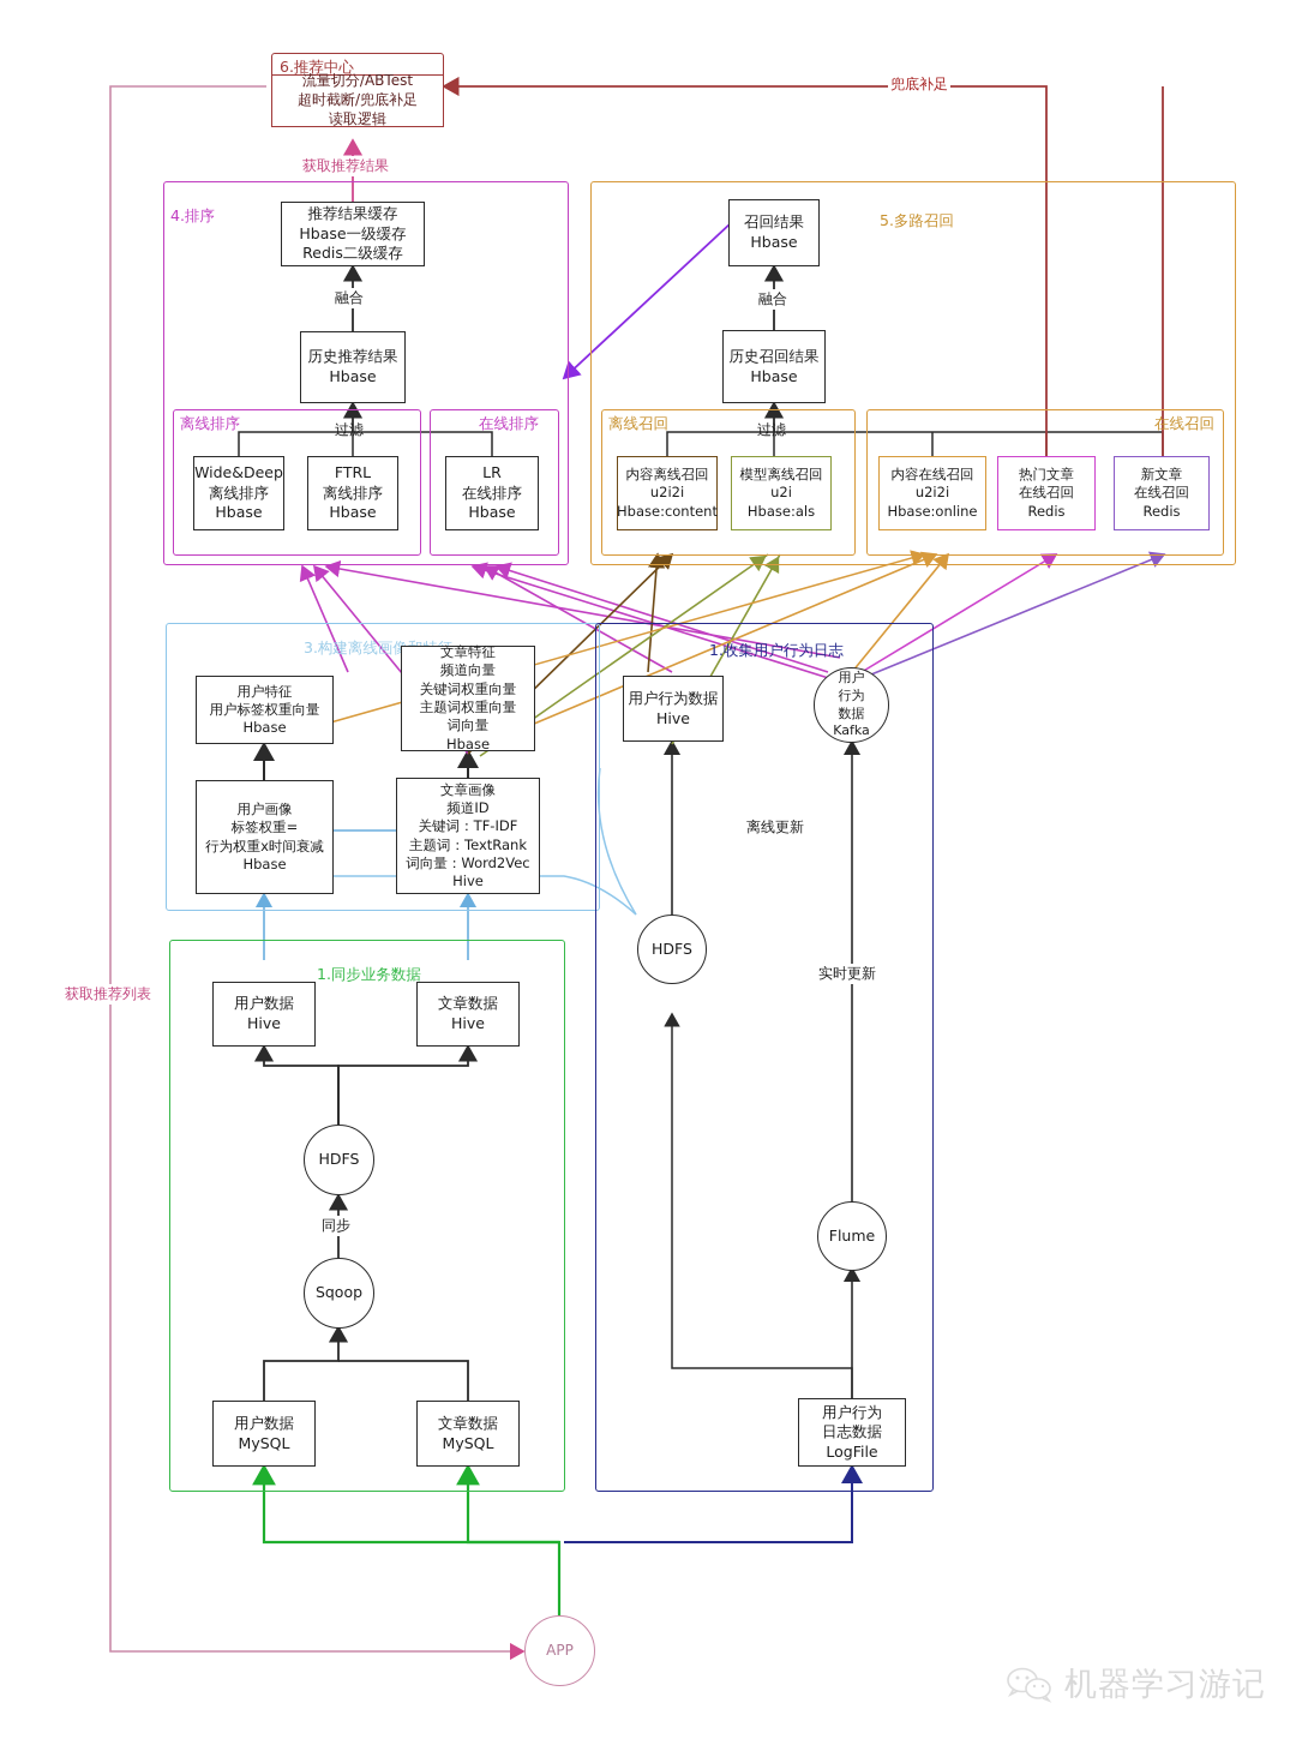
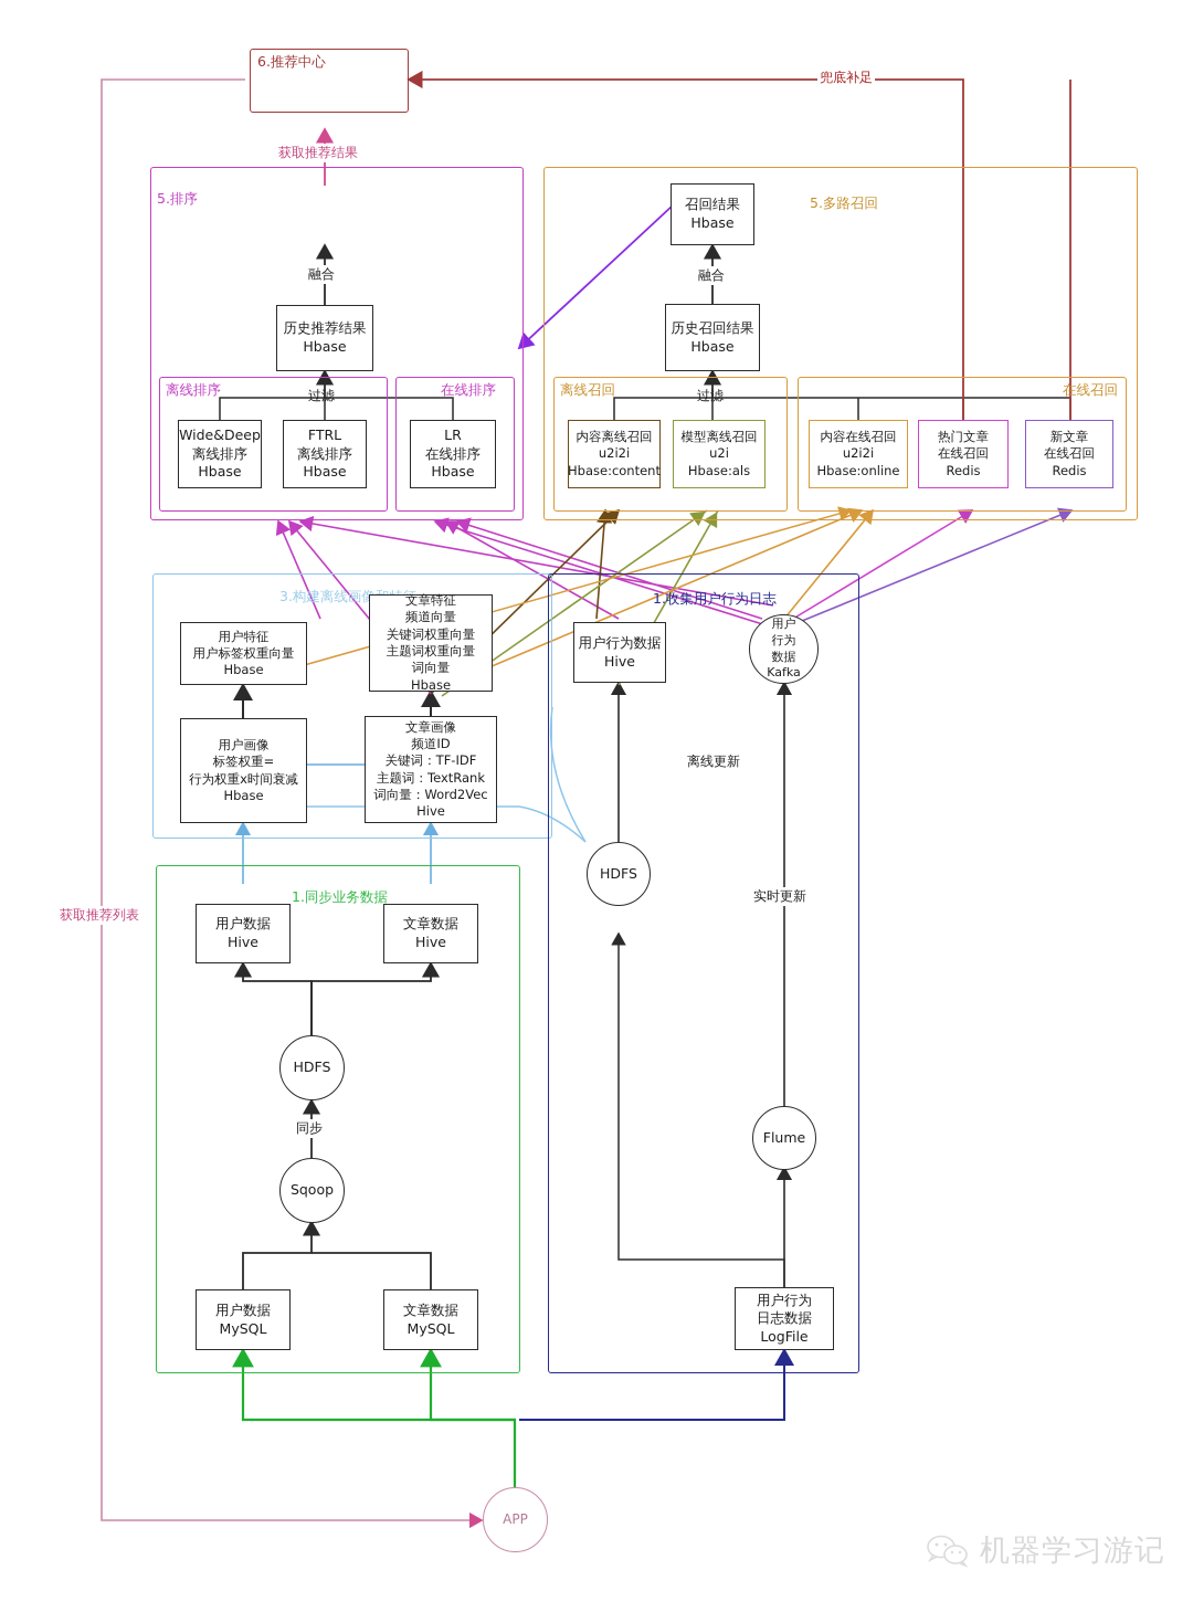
  6.推荐中心
- 4.排序
+ 5.排序
  离线排序
  在线排序
  5.多路召回
  离线召回
  在线召回
  1.收集用户行为日志
  1.同步业务数据
- 流量切分/ABTest
- 超时截断/兜底补足
- 读取逻辑
- 推荐结果缓存
- Hbase一级缓存
- Redis二级缓存
  历史推荐结果
  Hbase
  Wide&Deep
  离线排序
  Hbase
  FTRL
  离线排序
  Hbase
  LR
  在线排序
  Hbase
  召回结果
  Hbase
  历史召回结果
  Hbase
  内容离线召回
  u2i2i
  Hbase:content
  模型离线召回
  u2i
  Hbase:als
  内容在线召回
  u2i2i
  Hbase:online
  热门文章
  在线召回
  Redis
  新文章
  在线召回
  Redis
  用户特征
  用户标签权重向量
  Hbase
  文章特征
  频道向量
  关键词权重向量
  主题词权重向量
  词向量
  Hbase
  用户画像
  标签权重=
  行为权重x时间衰减
  Hbase
  文章画像
  频道ID
  关键词：TF-IDF
  主题词：TextRank
  词向量：Word2Vec
  Hive
  用户行为数据
  Hive
  用户
  行为
  数据
  Kafka
  HDFS
  Flume
  用户行为
  日志数据
  LogFile
  用户数据
  Hive
  文章数据
  Hive
  HDFS
  Sqoop
  用户数据
  MySQL
  文章数据
  MySQL
  APP
  获取推荐结果
  融合
  过滤
  融合
  过滤
  兜底补足
  获取推荐列表
  离线更新
  实时更新
  同步
  机器学习游记
